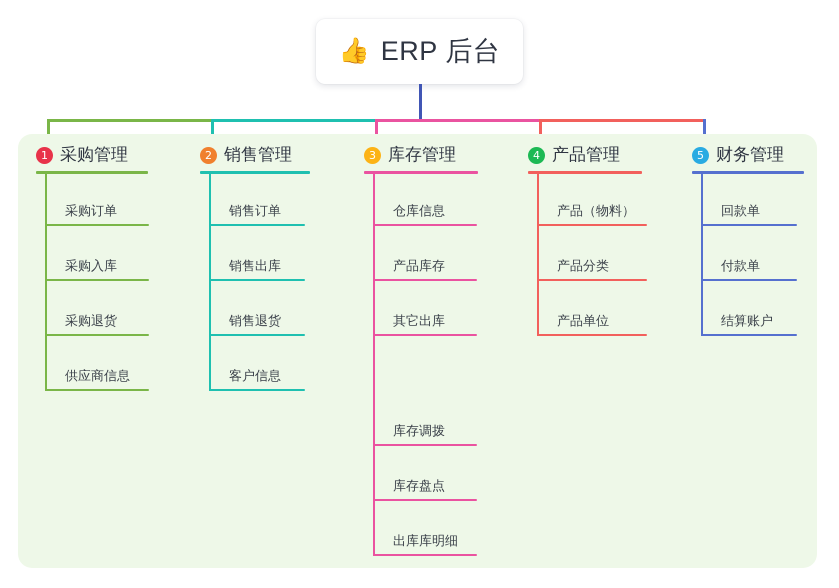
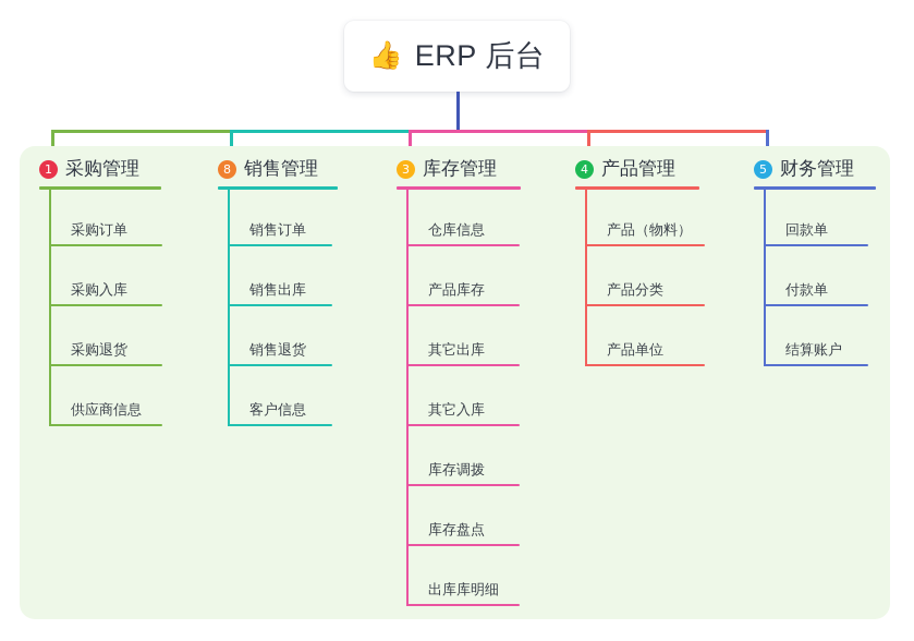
  👍
  ERP 后台
  1
  采购管理
  采购订单
  采购入库
  采购退货
  供应商信息
- 2
+ 8
  销售管理
  销售订单
  销售出库
  销售退货
  客户信息
  3
  库存管理
  仓库信息
  产品库存
  其它出库
+ 其它入库
  库存调拨
  库存盘点
  出库库明细
  4
  产品管理
  产品（物料）
  产品分类
  产品单位
  5
  财务管理
  回款单
  付款单
  结算账户
